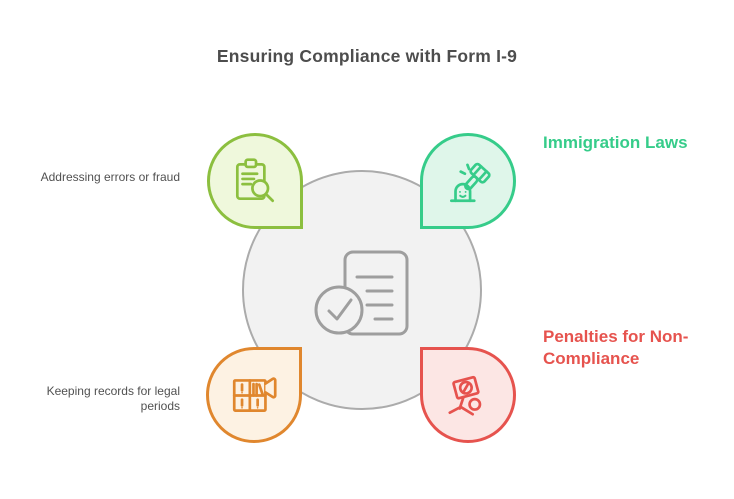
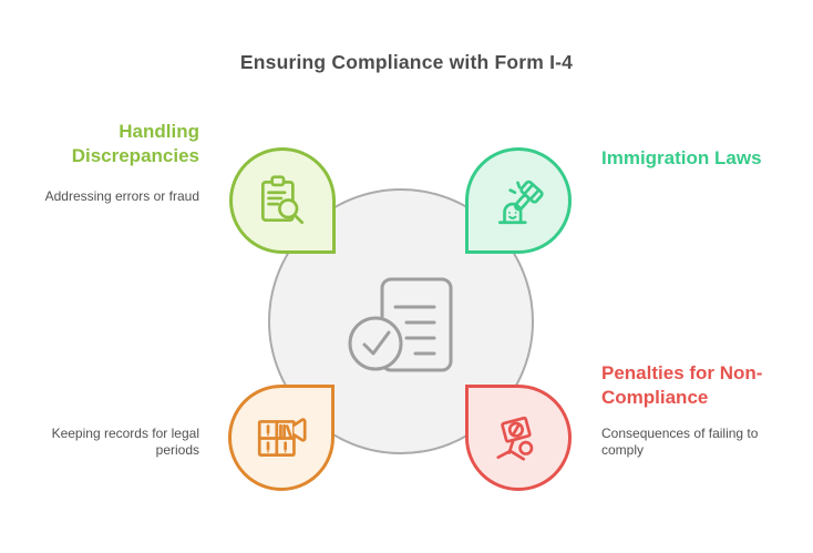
- Ensuring Compliance with Form I-9
+ Ensuring Compliance with Form I-4
+ Handling Discrepancies
  Addressing errors or fraud
  Immigration Laws
  Keeping records for legal periods
  Penalties for Non-Compliance
+ Consequences of failing to comply
